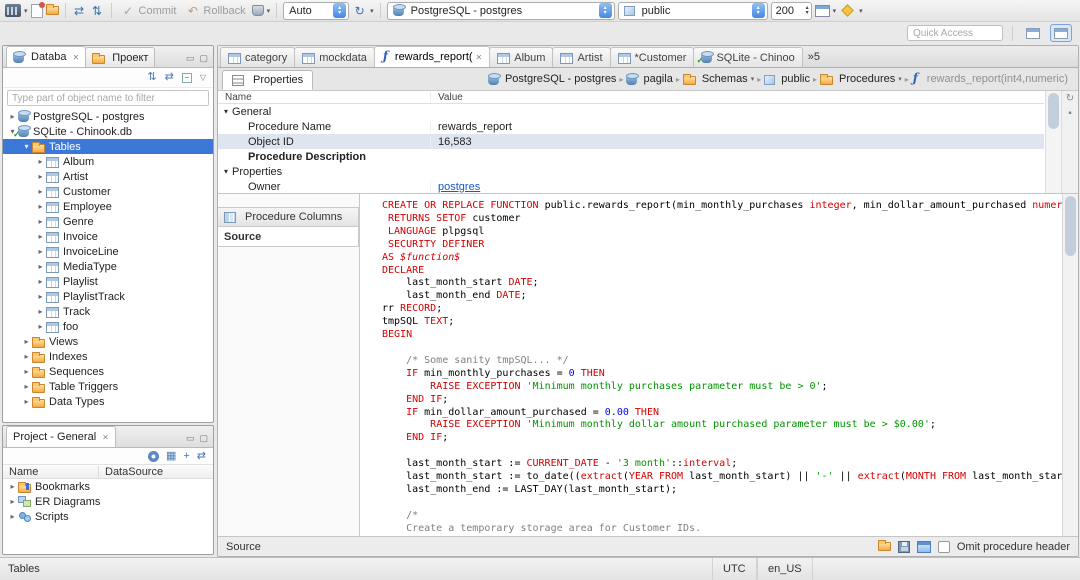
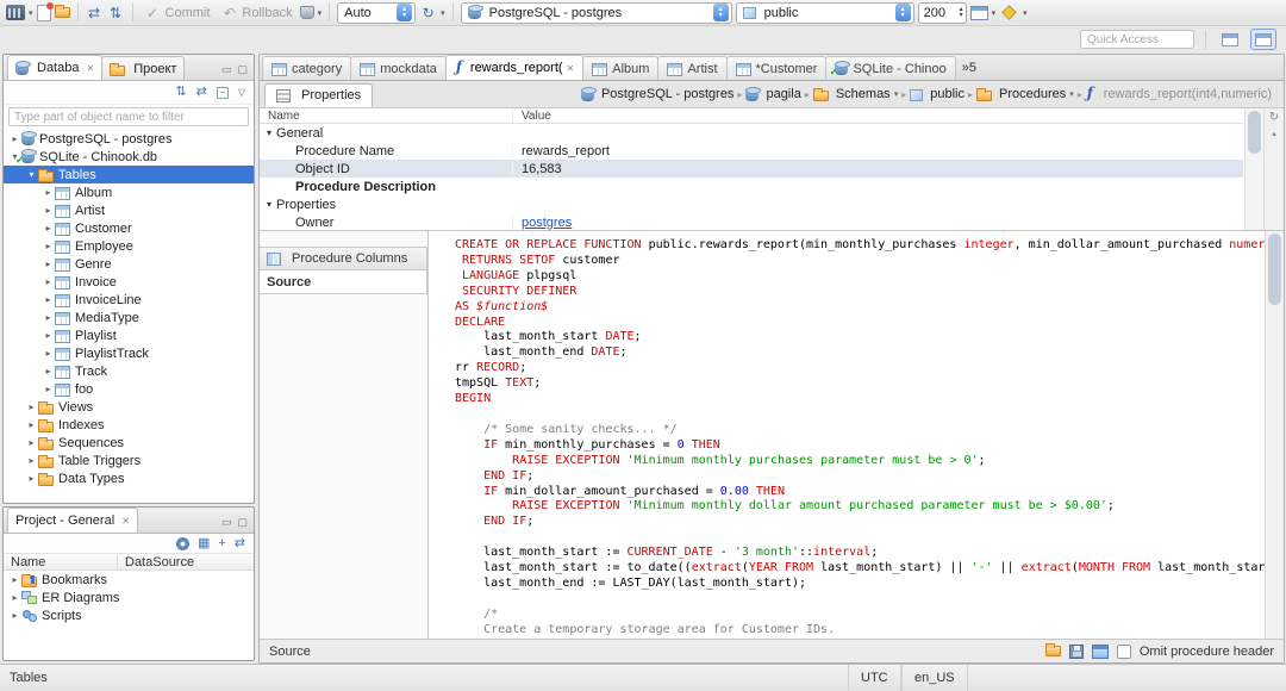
  ⇄
  ⇅
  ✓
  Commit
  ↶
  Rollback
  Auto
  ↻
  PostgreSQL - postgres
  public
  200
  Quick Access
  Databa
  ✕
  Проект
  ▭
  ▢
  ⇅
  ⇄
  −
  ▽
  Type part of object name to filter
  ▸
  PostgreSQL - postgres
  SQLite - Chinook.db
  ▾
  Tables
  ▸
  Album
  ▸
  Artist
  ▸
  Customer
  ▸
  Employee
  ▸
  Genre
  ▸
  Invoice
  ▸
  InvoiceLine
  ▸
  MediaType
  ▸
  Playlist
  ▸
  PlaylistTrack
  ▸
  Track
  ▸
  foo
  ▸
  Views
  ▸
  Indexes
  ▸
  Sequences
  ▸
  Table Triggers
  ▸
  Data Types
  Project - General
  ✕
  ▭
  ▢
  ▦
  +
  ⇄
  Name
  DataSource
  ▸
  Bookmarks
  ▸
  ER Diagrams
  ▸
  Scripts
  category
  mockdata
  rewards_report(
  ✕
  Album
  Artist
  *Customer
  SQLite - Chinoo
  »5
  Properties
  PostgreSQL - postgres
  ▸
  pagila
  ▸
  Schemas
  ▸
  public
  ▸
  Procedures
  ▸
  rewards_report(int4,numeric)
  Name
  Value
  ▾
  General
  Procedure Name
  rewards_report
  Object ID
  16,583
  Procedure Description
  ▾
  Properties
  Owner
  postgres
  ↻
  ▪
  Procedure Columns
  Source
  CREATE OR REPLACE FUNCTION public.rewards_report(min_monthly_purchases integer, min_dollar_amount_purchased numer
  RETURNS SETOF customer
  LANGUAGE plpgsql
  SECURITY DEFINER
  AS $function$
  DECLARE
  last_month_start DATE;
  last_month_end DATE;
  rr RECORD;
  tmpSQL TEXT;
  BEGIN
- /* Some sanity tmpSQL... */
+ /* Some sanity checks... */
  IF min_monthly_purchases = 0 THEN
  RAISE EXCEPTION 'Minimum monthly purchases parameter must be > 0';
  END IF;
  IF min_dollar_amount_purchased = 0.00 THEN
  RAISE EXCEPTION 'Minimum monthly dollar amount purchased parameter must be > $0.00';
  END IF;
  last_month_start := CURRENT_DATE - '3 month'::interval;
  last_month_start := to_date((extract(YEAR FROM last_month_start) || '-' || extract(MONTH FROM last_month_star
  last_month_end := LAST_DAY(last_month_start);
  /*
  Create a temporary storage area for Customer IDs.
  Source
  Omit procedure header
  Tables
  UTC
  en_US
